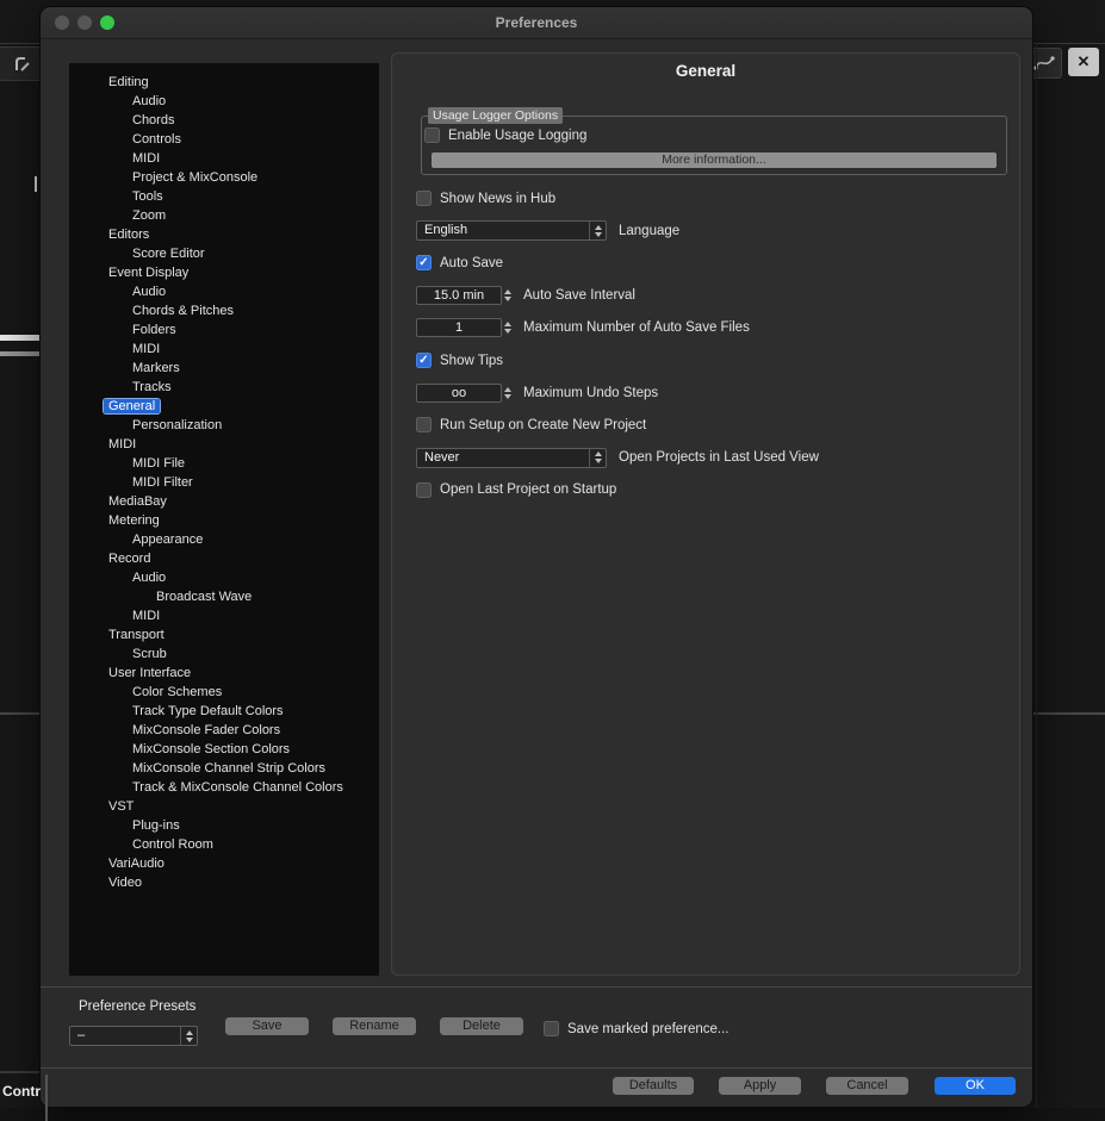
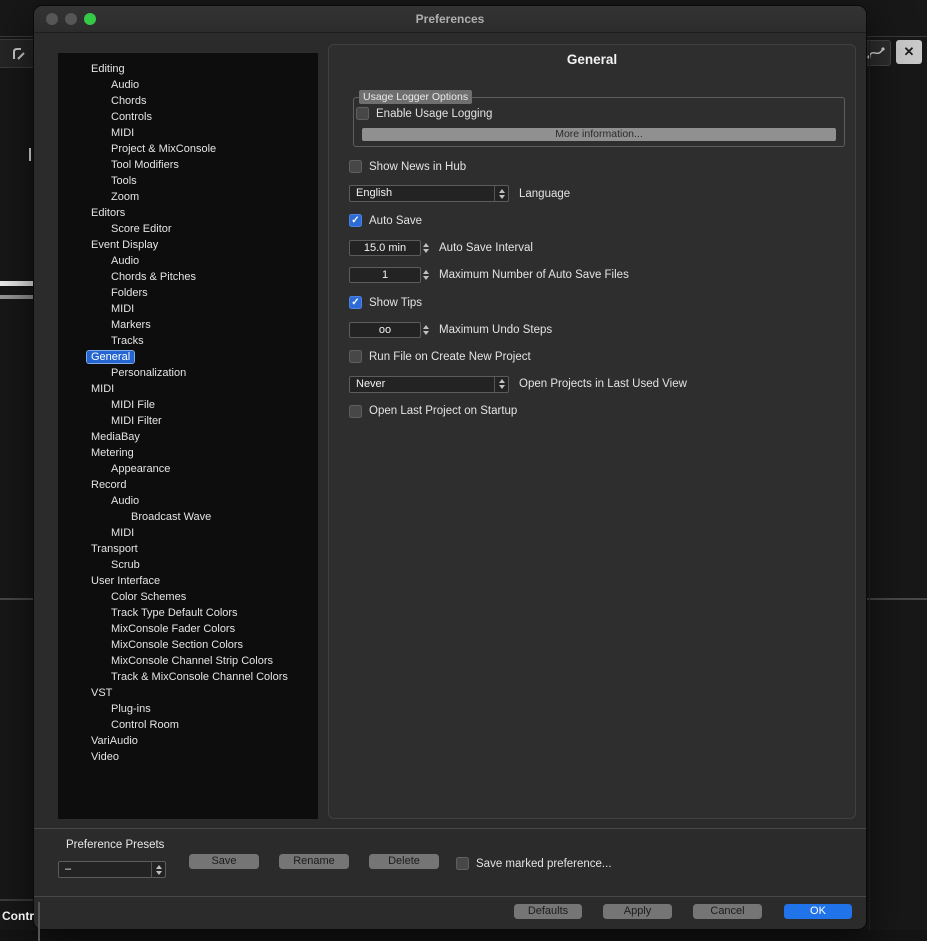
  ✕
  Contr
  Preferences
  Editing
  Audio
  Chords
  Controls
  MIDI
  Project & MixConsole
+ Tool Modifiers
  Tools
  Zoom
  Editors
  Score Editor
  Event Display
  Audio
  Chords & Pitches
  Folders
  MIDI
  Markers
  Tracks
  General
  Personalization
  MIDI
  MIDI File
  MIDI Filter
  MediaBay
  Metering
  Appearance
  Record
  Audio
  Broadcast Wave
  MIDI
  Transport
  Scrub
  User Interface
  Color Schemes
  Track Type Default Colors
  MixConsole Fader Colors
  MixConsole Section Colors
  MixConsole Channel Strip Colors
  Track & MixConsole Channel Colors
  VST
  Plug-ins
  Control Room
  VariAudio
  Video
  General
  Usage Logger Options
  Enable Usage Logging
  More information...
  Show News in Hub
  English
  Language
  Auto Save
  15.0 min
  Auto Save Interval
  1
  Maximum Number of Auto Save Files
  Show Tips
  oo
  Maximum Undo Steps
- Run Setup on Create New Project
+ Run File on Create New Project
  Never
  Open Projects in Last Used View
  Open Last Project on Startup
  Preference Presets
  –
  Save
  Rename
  Delete
  Save marked preference...
  Defaults
  Apply
  Cancel
  OK
